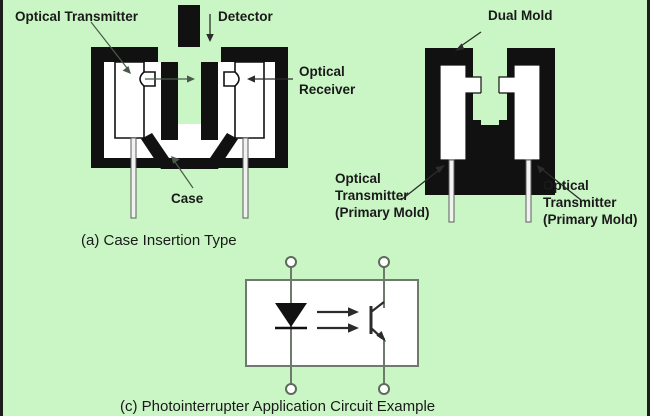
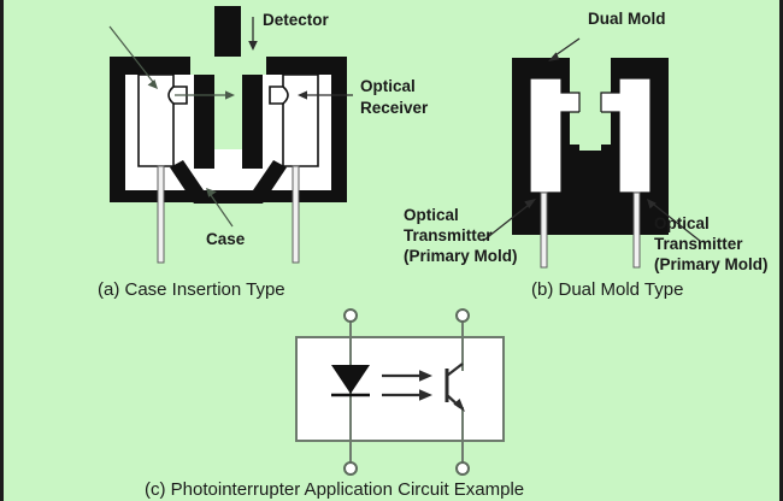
- Optical Transmitter
  Detector
  Optical
  Receiver
  Case
  (a) Case Insertion Type
  Dual Mold
  Optical
  Transmitter
  (Primary Mold)
  Optical
  Transmitter
  (Primary Mold)
+ (b) Dual Mold Type
  (c) Photointerrupter Application Circuit Example
